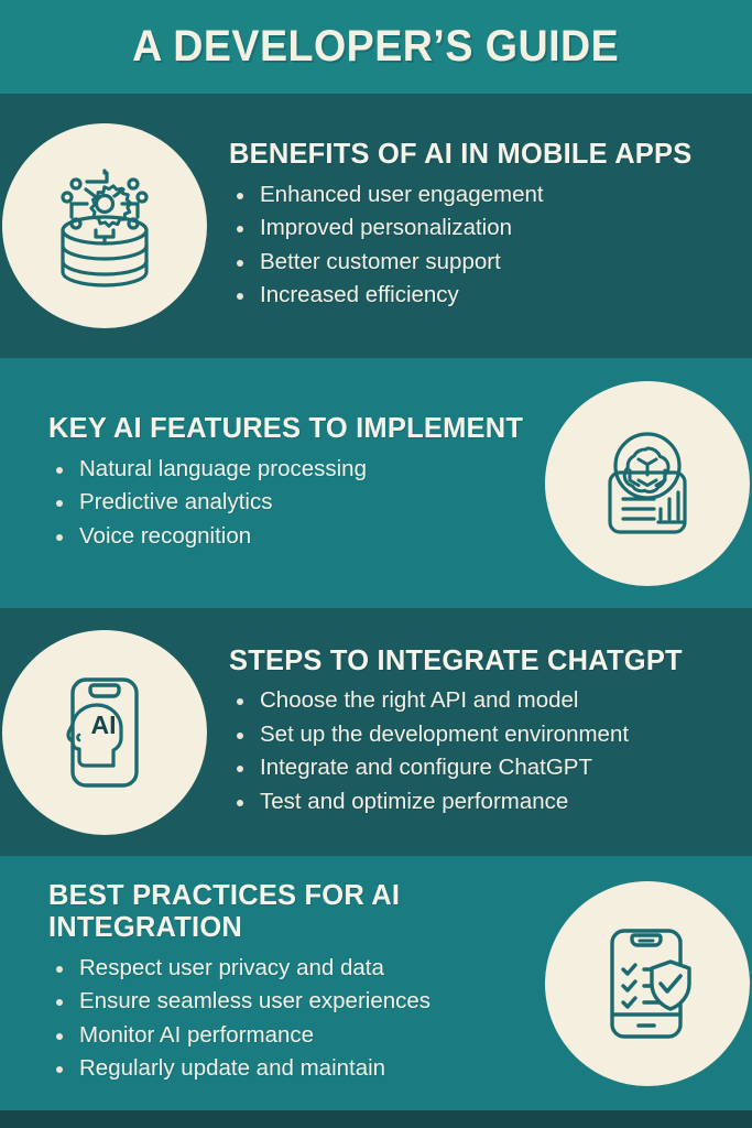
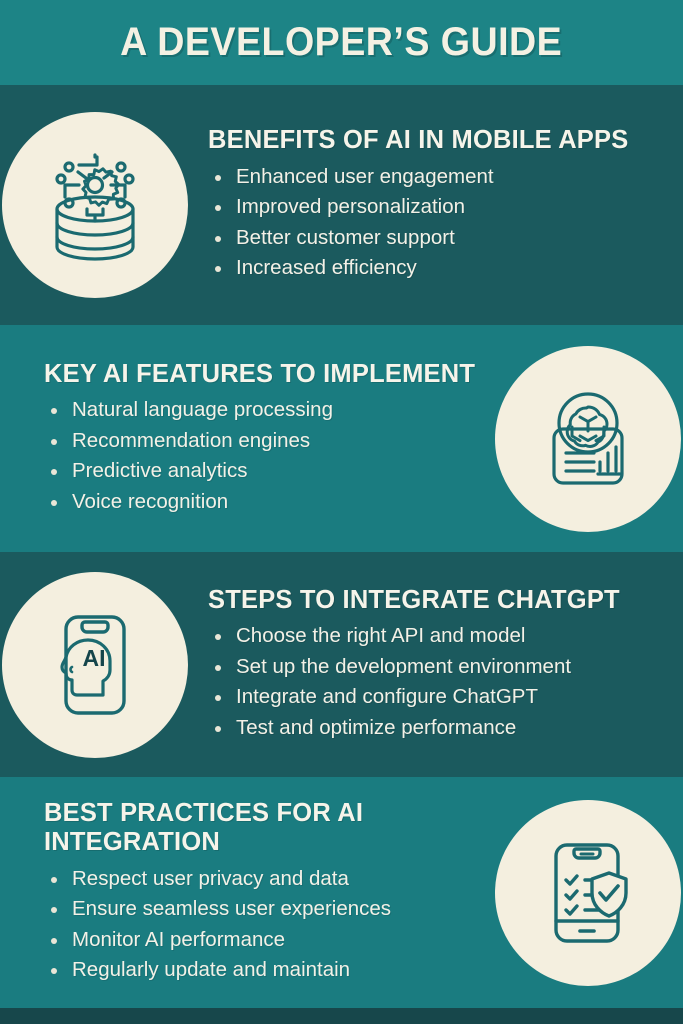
  A DEVELOPER’S GUIDE
  BENEFITS OF AI IN MOBILE APPS
  Enhanced user engagement
  Improved personalization
  Better customer support
  Increased efficiency
  KEY AI FEATURES TO IMPLEMENT
  Natural language processing
+ Recommendation engines
  Predictive analytics
  Voice recognition
  AI
  STEPS TO INTEGRATE CHATGPT
  Choose the right API and model
  Set up the development environment
  Integrate and configure ChatGPT
  Test and optimize performance
  BEST PRACTICES FOR AI INTEGRATION
  Respect user privacy and data
  Ensure seamless user experiences
  Monitor AI performance
  Regularly update and maintain
